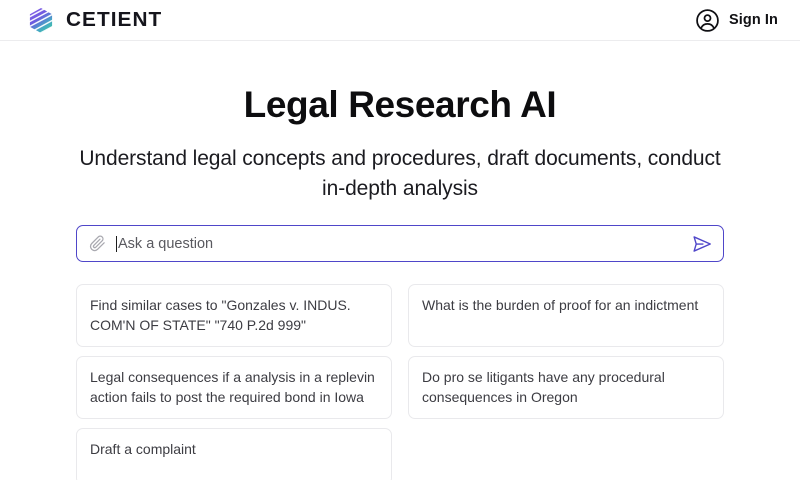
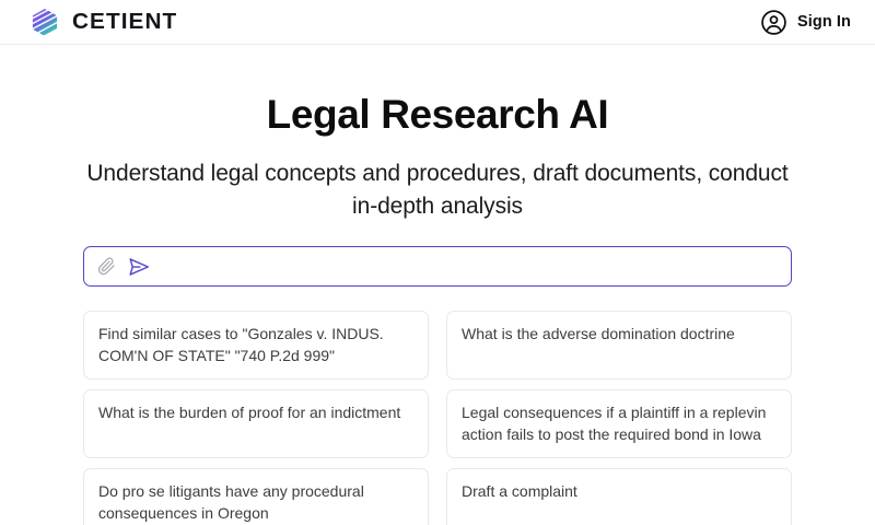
  CETIENT
  Sign In
  Legal Research AI
  Understand legal concepts and procedures, draft documents, conduct in-depth analysis
- Ask a question
  Find similar cases to "Gonzales v. INDUS. COM'N OF STATE" "740 P.2d 999"
+ What is the adverse domination doctrine
  What is the burden of proof for an indictment
- Legal consequences if a analysis in a replevin action fails to post the required bond in Iowa
+ Legal consequences if a plaintiff in a replevin action fails to post the required bond in Iowa
  Do pro se litigants have any procedural consequences in Oregon
  Draft a complaint
